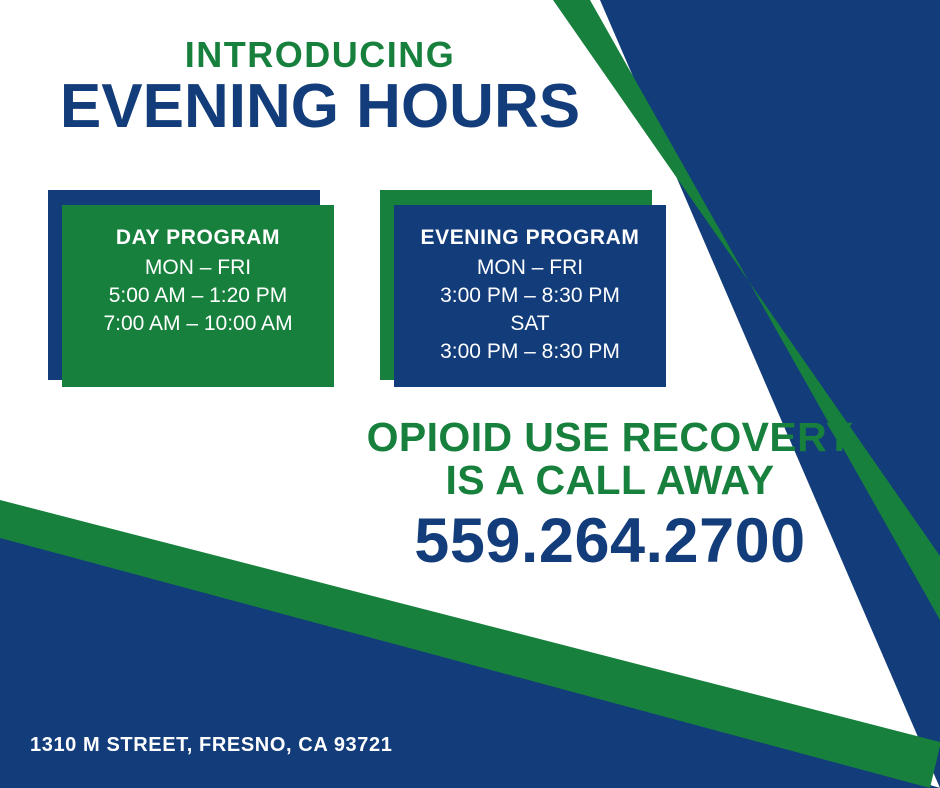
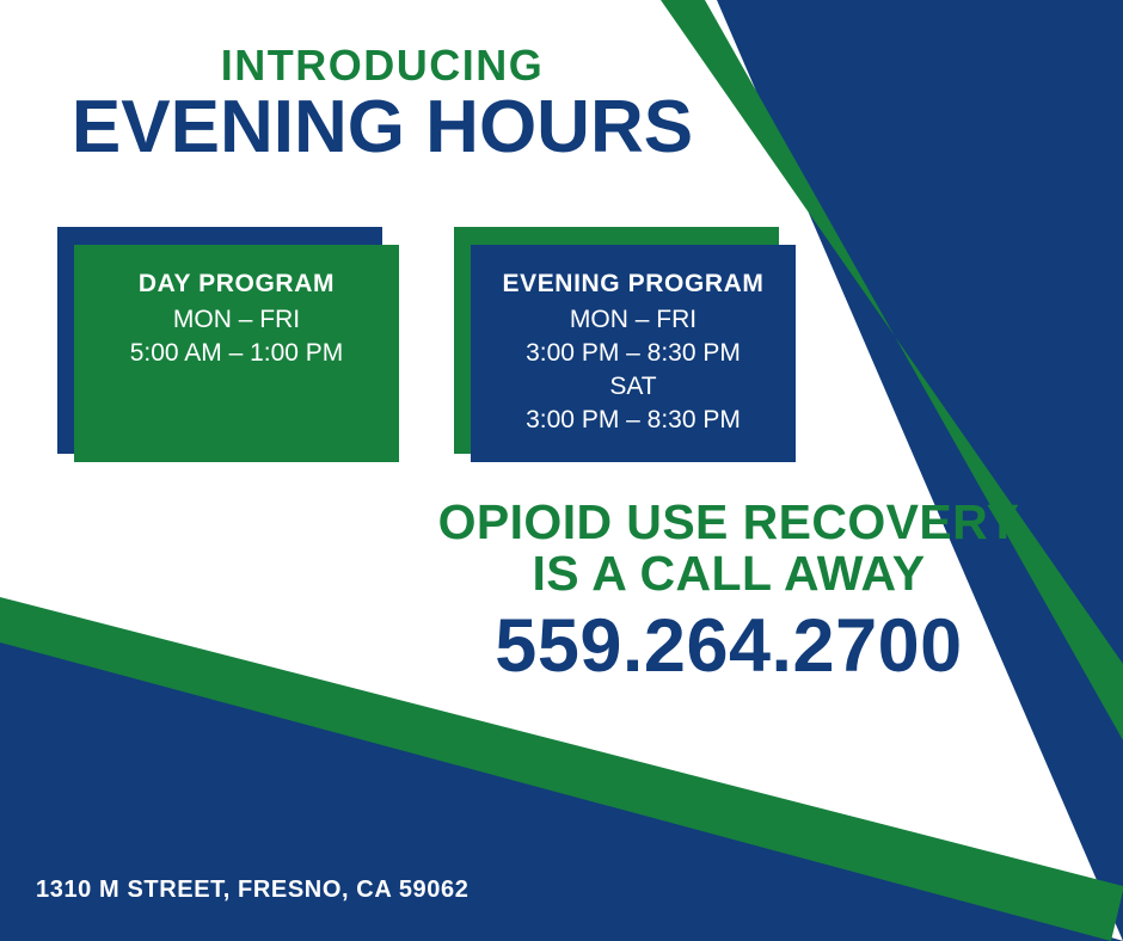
  INTRODUCING
  EVENING HOURS
  DAY PROGRAM
  MON – FRI
- 5:00 AM – 1:20 PM
+ 5:00 AM – 1:00 PM
- 7:00 AM – 10:00 AM
  EVENING PROGRAM
  MON – FRI
  3:00 PM – 8:30 PM
  SAT
  3:00 PM – 8:30 PM
  OPIOID USE RECOVERY
  IS A CALL AWAY
  559.264.2700
- 1310 M STREET, FRESNO, CA 93721
+ 1310 M STREET, FRESNO, CA 59062
